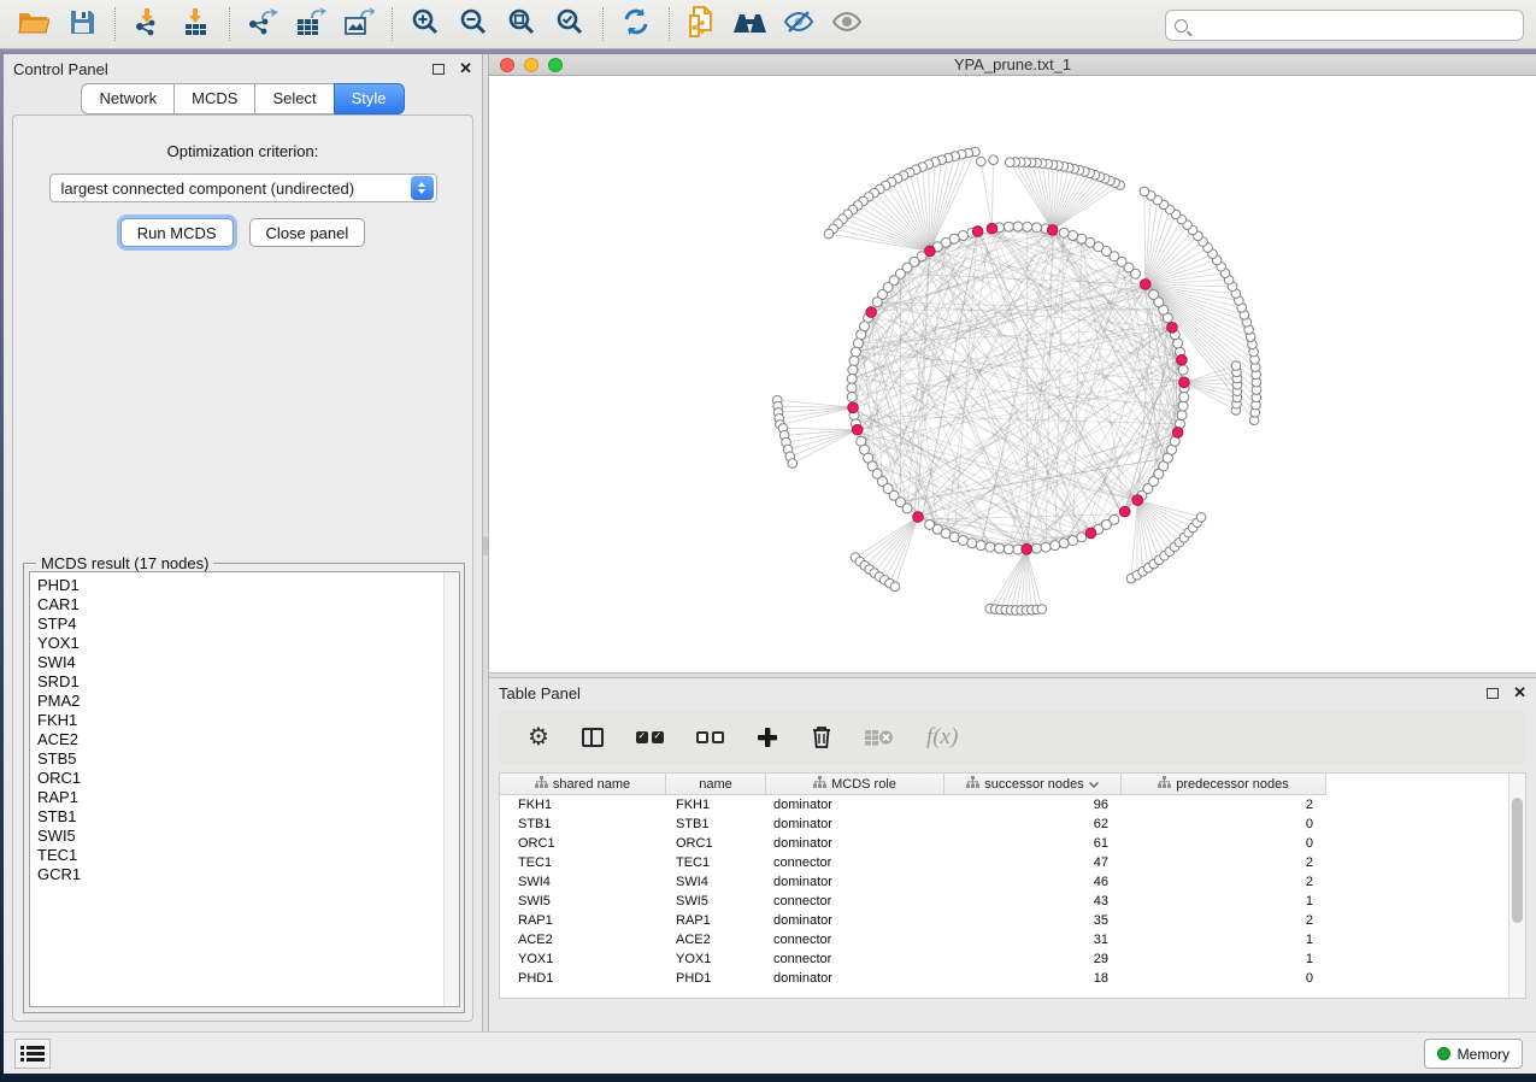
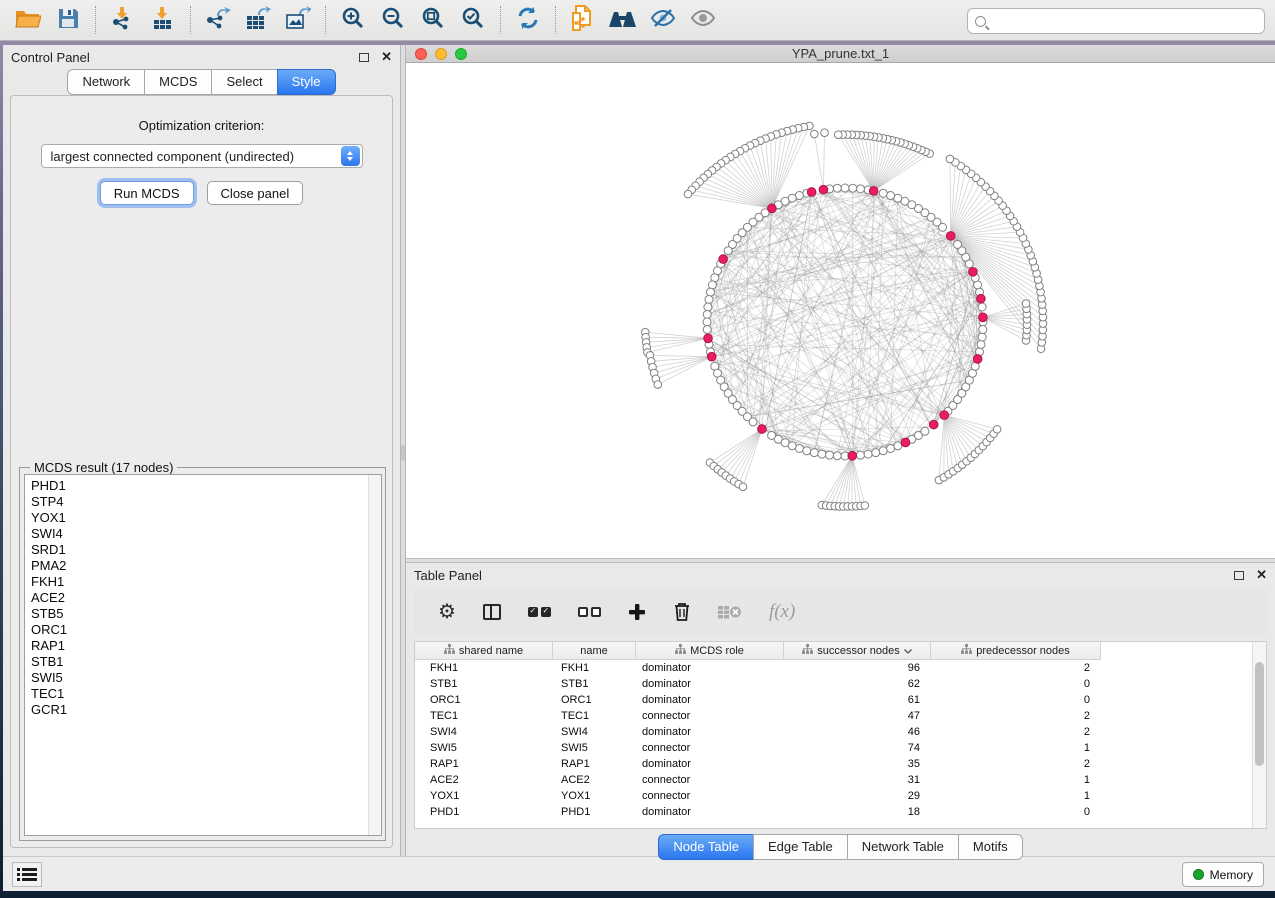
  Control Panel
  ✕
  Network
  MCDS
  Select
  Style
  Optimization criterion:
  largest connected component (undirected)
  Run MCDS
  Close panel
  MCDS result (17 nodes)
  PHD1
- CAR1
  STP4
  YOX1
  SWI4
  SRD1
  PMA2
  FKH1
  ACE2
  STB5
  ORC1
  RAP1
  STB1
  SWI5
  TEC1
  GCR1
  YPA_prune.txt_1
  Table Panel
  ✕
  ⚙
  f(x)
  shared name
  name
  MCDS role
  successor nodes
  predecessor nodes
  FKH1
  FKH1
  dominator
  96
  2
  STB1
  STB1
  dominator
  62
  0
  ORC1
  ORC1
  dominator
  61
  0
  TEC1
  TEC1
  connector
  47
  2
  SWI4
  SWI4
  dominator
  46
  2
  SWI5
  SWI5
  connector
- 43
+ 74
  1
  RAP1
  RAP1
  dominator
  35
  2
  ACE2
  ACE2
  connector
  31
  1
  YOX1
  YOX1
  connector
  29
  1
  PHD1
  PHD1
  dominator
  18
  0
+ Node Table
+ Edge Table
+ Network Table
+ Motifs
  Memory
